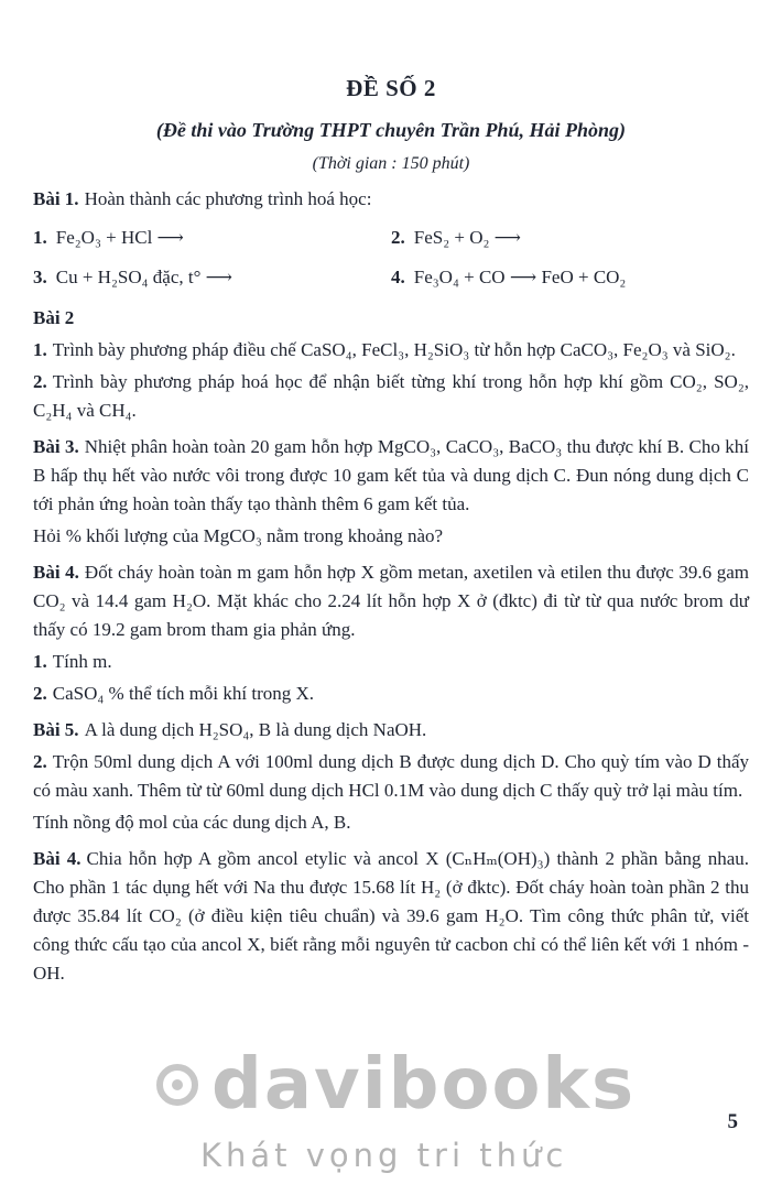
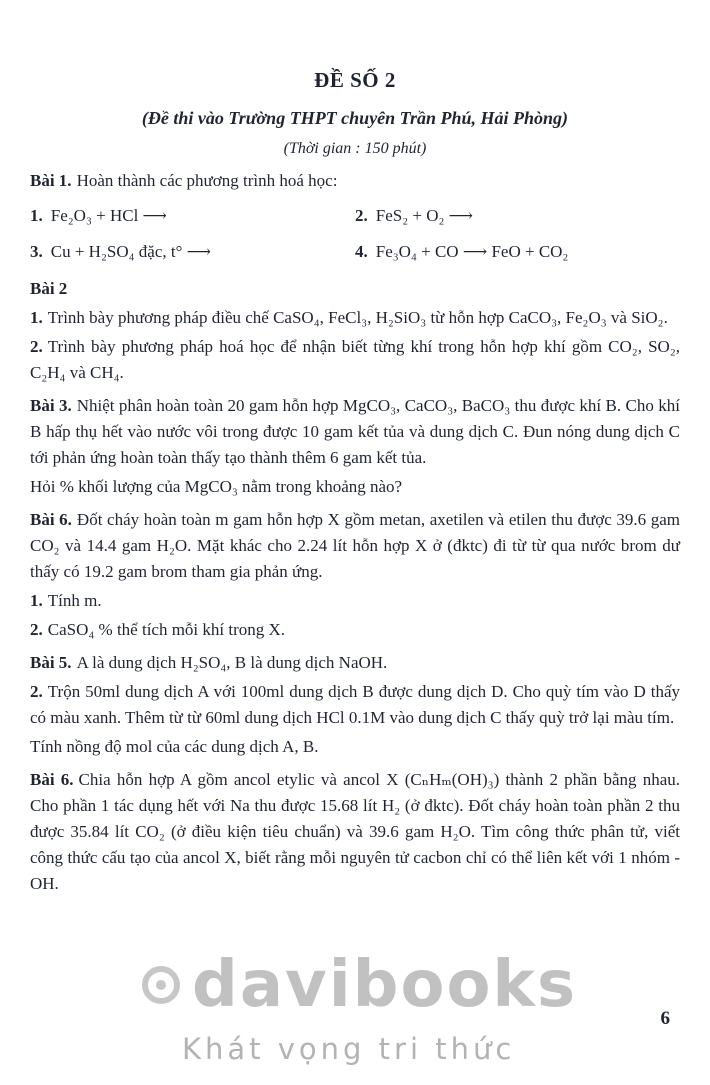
  ĐỀ SỐ 2
  (Đề thi vào Trường THPT chuyên Trần Phú, Hải Phòng)
  (Thời gian : 150 phút)
  Bài 1. Hoàn thành các phương trình hoá học:
  1. Fe₂O₃ + HCl ⟶
  2. FeS₂ + O₂ ⟶
  3. Cu + H₂SO₄ đặc, t° ⟶
  4. Fe₃O₄ + CO ⟶ FeO + CO₂
  Bài 2
  1. Trình bày phương pháp điều chế CaSO₄, FeCl₃, H₂SiO₃ từ hỗn hợp CaCO₃, Fe₂O₃ và SiO₂.
  2. Trình bày phương pháp hoá học để nhận biết từng khí trong hỗn hợp khí gồm CO₂, SO₂, C₂H₄ và CH₄.
  Bài 3. Nhiệt phân hoàn toàn 20 gam hỗn hợp MgCO₃, CaCO₃, BaCO₃ thu được khí B. Cho khí B hấp thụ hết vào nước vôi trong được 10 gam kết tủa và dung dịch C. Đun nóng dung dịch C tới phản ứng hoàn toàn thấy tạo thành thêm 6 gam kết tủa.
  Hỏi % khối lượng của MgCO₃ nằm trong khoảng nào?
- Bài 4. Đốt cháy hoàn toàn m gam hỗn hợp X gồm metan, axetilen và etilen thu được 39.6 gam CO₂ và 14.4 gam H₂O. Mặt khác cho 2.24 lít hỗn hợp X ở (đktc) đi từ từ qua nước brom dư thấy có 19.2 gam brom tham gia phản ứng.
+ Bài 6. Đốt cháy hoàn toàn m gam hỗn hợp X gồm metan, axetilen và etilen thu được 39.6 gam CO₂ và 14.4 gam H₂O. Mặt khác cho 2.24 lít hỗn hợp X ở (đktc) đi từ từ qua nước brom dư thấy có 19.2 gam brom tham gia phản ứng.
  1. Tính m.
  2. CaSO₄ % thể tích mỗi khí trong X.
  Bài 5. A là dung dịch H₂SO₄, B là dung dịch NaOH.
  2. Trộn 50ml dung dịch A với 100ml dung dịch B được dung dịch D. Cho quỳ tím vào D thấy có màu xanh. Thêm từ từ 60ml dung dịch HCl 0.1M vào dung dịch C thấy quỳ trở lại màu tím.
  Tính nồng độ mol của các dung dịch A, B.
- Bài 4. Chia hỗn hợp A gồm ancol etylic và ancol X (CₙHₘ(OH)₃) thành 2 phần bằng nhau. Cho phần 1 tác dụng hết với Na thu được 15.68 lít H₂ (ở đktc). Đốt cháy hoàn toàn phần 2 thu được 35.84 lít CO₂ (ở điều kiện tiêu chuẩn) và 39.6 gam H₂O. Tìm công thức phân tử, viết công thức cấu tạo của ancol X, biết rằng mỗi nguyên tử cacbon chỉ có thể liên kết với 1 nhóm - OH.
+ Bài 6. Chia hỗn hợp A gồm ancol etylic và ancol X (CₙHₘ(OH)₃) thành 2 phần bằng nhau. Cho phần 1 tác dụng hết với Na thu được 15.68 lít H₂ (ở đktc). Đốt cháy hoàn toàn phần 2 thu được 35.84 lít CO₂ (ở điều kiện tiêu chuẩn) và 39.6 gam H₂O. Tìm công thức phân tử, viết công thức cấu tạo của ancol X, biết rằng mỗi nguyên tử cacbon chỉ có thể liên kết với 1 nhóm - OH.
  davibooks
  Khát vọng tri thức
- 5
+ 6
